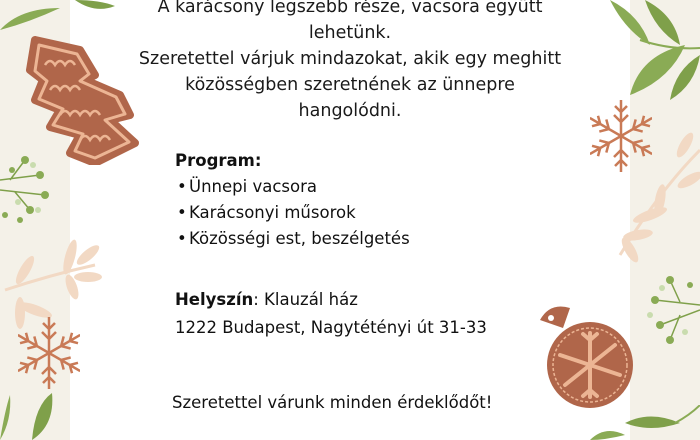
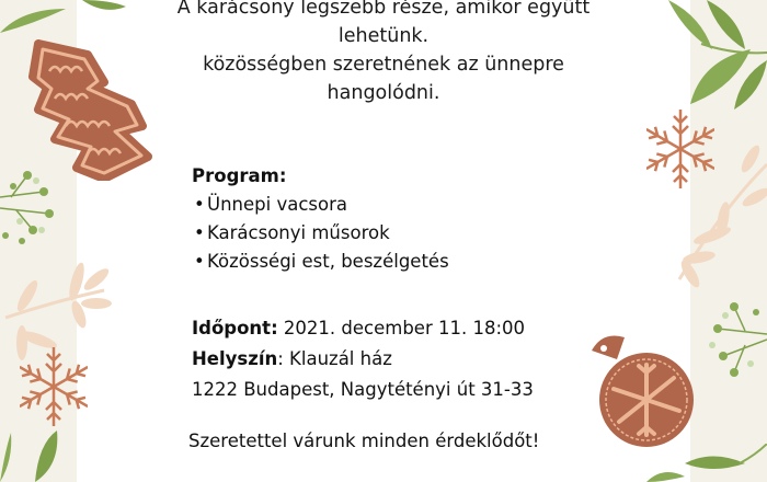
- A karácsony legszebb része, vacsora együtt
+ A karácsony legszebb része, amikor együtt
  lehetünk.
- Szeretettel várjuk mindazokat, akik egy meghitt
  közösségben szeretnének az ünnepre
  hangolódni.
  Program:
  • Ünnepi vacsora
  • Karácsonyi műsorok
  • Közösségi est, beszélgetés
+ Időpont: 2021. december 11. 18:00
  Helyszín: Klauzál ház
  1222 Budapest, Nagytétényi út 31-33
  Szeretettel várunk minden érdeklődőt!
